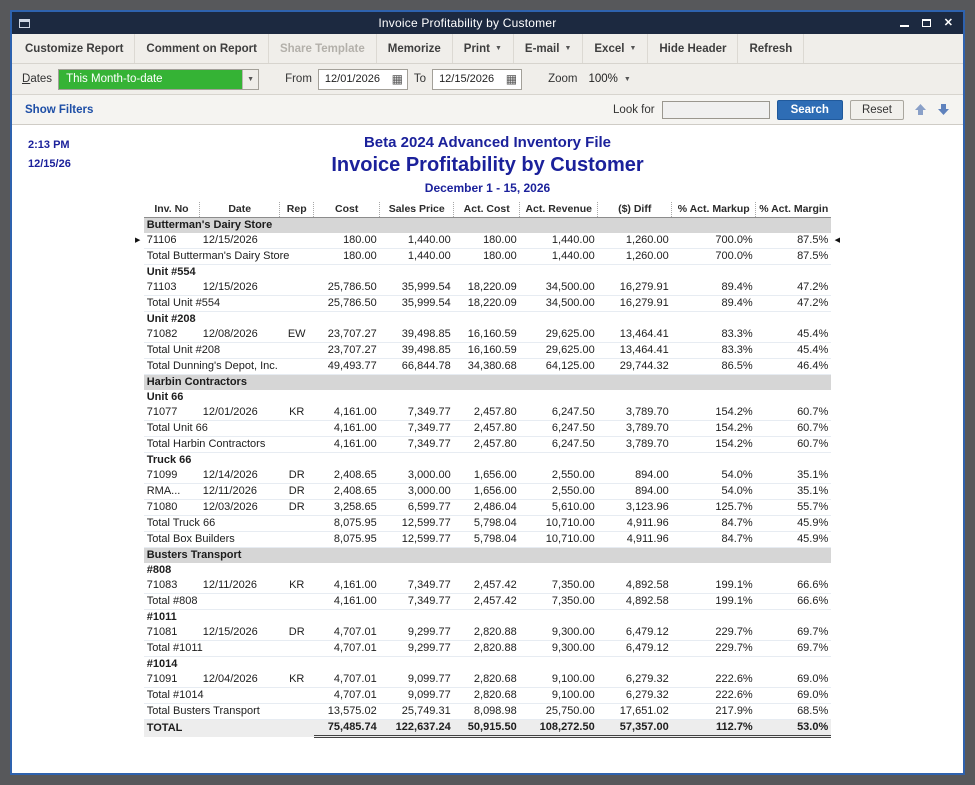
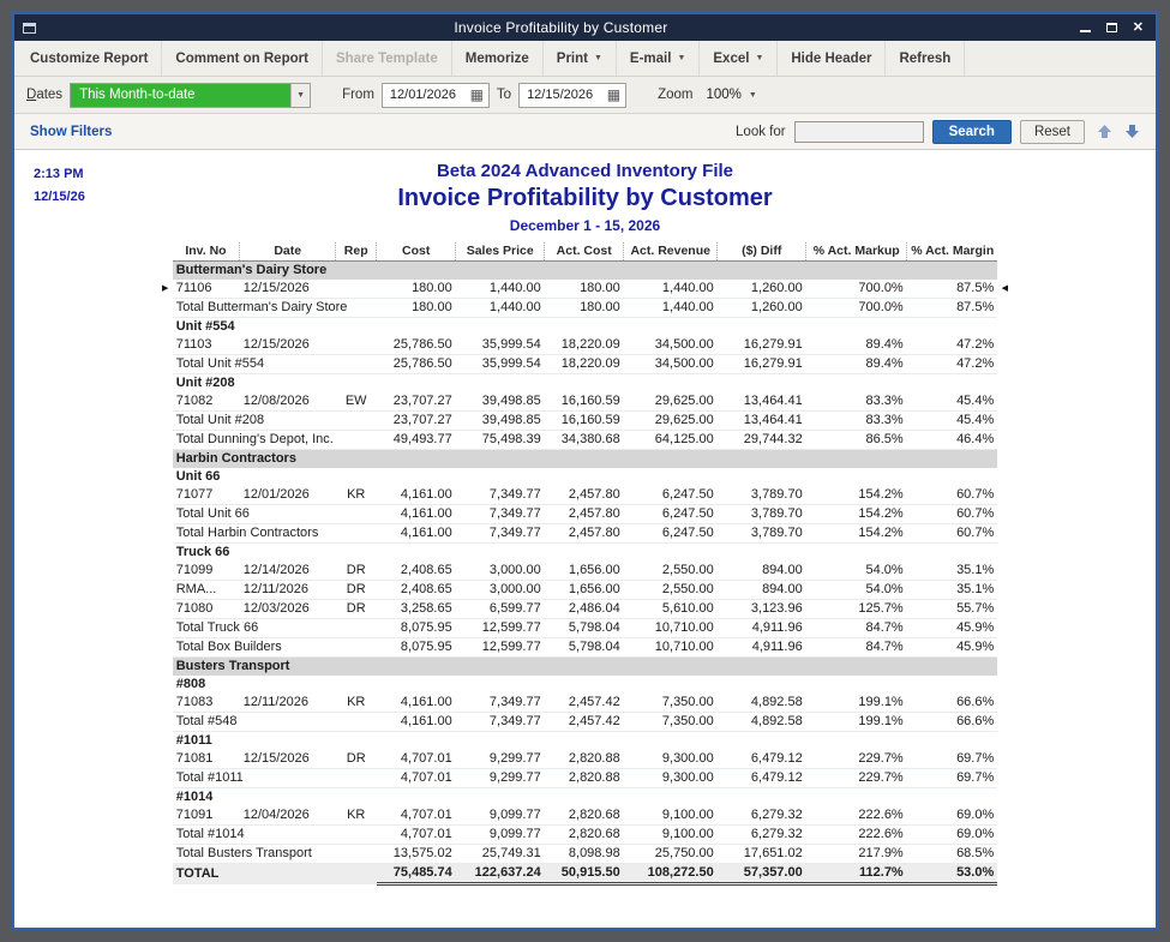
  Invoice Profitability by Customer
  ✕
  Customize Report
  Comment on Report
  Share Template
  Memorize
  Print
  E-mail
  Excel
  Hide Header
  Refresh
  Dates
  This Month-to-date
  From
  12/01/2026
  ▦
  To
  12/15/2026
  ▦
  Zoom
  100%
  Show Filters
  Look for
  Search
  Reset
  2:13 PM
  12/15/26
  Beta 2024 Advanced Inventory File
  Invoice Profitability by Customer
  December 1 - 15, 2026
  	Inv. No	Date	Rep	Cost	Sales Price	Act. Cost	Act. Revenue	($) Diff	% Act. Markup	% Act. Margin
  	Butterman's Dairy Store
  	71106	12/15/2026		180.00	1,440.00	180.00	1,440.00	1,260.00	700.0%	87.5%
  	Total Butterman's Dairy Store	180.00	1,440.00	180.00	1,440.00	1,260.00	700.0%	87.5%
  	Unit #554
  	71103	12/15/2026		25,786.50	35,999.54	18,220.09	34,500.00	16,279.91	89.4%	47.2%
  	Total Unit #554	25,786.50	35,999.54	18,220.09	34,500.00	16,279.91	89.4%	47.2%
  	Unit #208
  	71082	12/08/2026	EW	23,707.27	39,498.85	16,160.59	29,625.00	13,464.41	83.3%	45.4%
  	Total Unit #208	23,707.27	39,498.85	16,160.59	29,625.00	13,464.41	83.3%	45.4%
- 	Total Dunning's Depot, Inc.	49,493.77	66,844.78	34,380.68	64,125.00	29,744.32	86.5%	46.4%
+ 	Total Dunning's Depot, Inc.	49,493.77	75,498.39	34,380.68	64,125.00	29,744.32	86.5%	46.4%
  	Harbin Contractors
  	Unit 66
  	71077	12/01/2026	KR	4,161.00	7,349.77	2,457.80	6,247.50	3,789.70	154.2%	60.7%
  	Total Unit 66	4,161.00	7,349.77	2,457.80	6,247.50	3,789.70	154.2%	60.7%
  	Total Harbin Contractors	4,161.00	7,349.77	2,457.80	6,247.50	3,789.70	154.2%	60.7%
  	Truck 66
  	71099	12/14/2026	DR	2,408.65	3,000.00	1,656.00	2,550.00	894.00	54.0%	35.1%
  	RMA...	12/11/2026	DR	2,408.65	3,000.00	1,656.00	2,550.00	894.00	54.0%	35.1%
  	71080	12/03/2026	DR	3,258.65	6,599.77	2,486.04	5,610.00	3,123.96	125.7%	55.7%
  	Total Truck 66	8,075.95	12,599.77	5,798.04	10,710.00	4,911.96	84.7%	45.9%
  	Total Box Builders	8,075.95	12,599.77	5,798.04	10,710.00	4,911.96	84.7%	45.9%
  	Busters Transport
  	#808
  	71083	12/11/2026	KR	4,161.00	7,349.77	2,457.42	7,350.00	4,892.58	199.1%	66.6%
- 	Total #808	4,161.00	7,349.77	2,457.42	7,350.00	4,892.58	199.1%	66.6%
+ 	Total #548	4,161.00	7,349.77	2,457.42	7,350.00	4,892.58	199.1%	66.6%
  	#1011
  	71081	12/15/2026	DR	4,707.01	9,299.77	2,820.88	9,300.00	6,479.12	229.7%	69.7%
  	Total #1011	4,707.01	9,299.77	2,820.88	9,300.00	6,479.12	229.7%	69.7%
  	#1014
  	71091	12/04/2026	KR	4,707.01	9,099.77	2,820.68	9,100.00	6,279.32	222.6%	69.0%
  	Total #1014	4,707.01	9,099.77	2,820.68	9,100.00	6,279.32	222.6%	69.0%
  	Total Busters Transport	13,575.02	25,749.31	8,098.98	25,750.00	17,651.02	217.9%	68.5%
  	TOTAL	75,485.74	122,637.24	50,915.50	108,272.50	57,357.00	112.7%	53.0%
